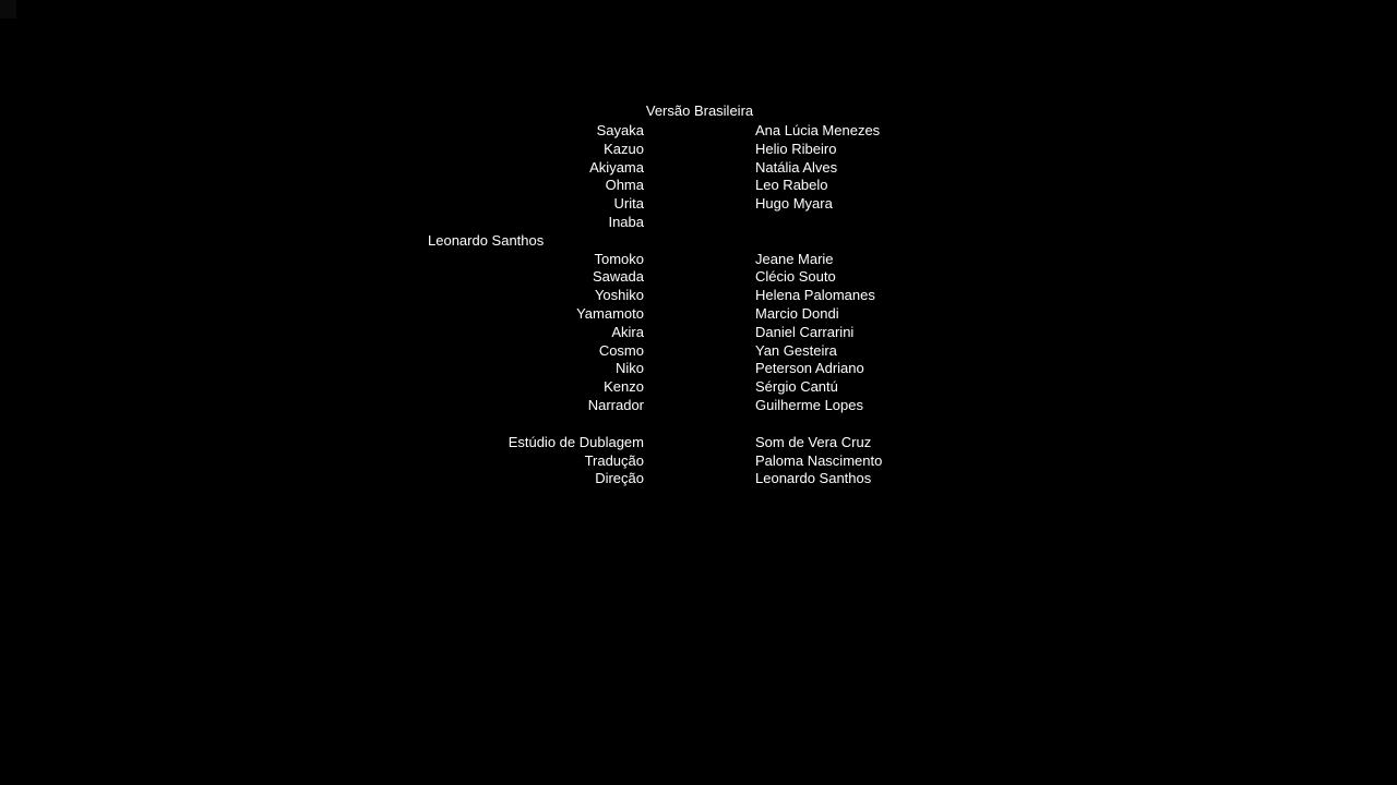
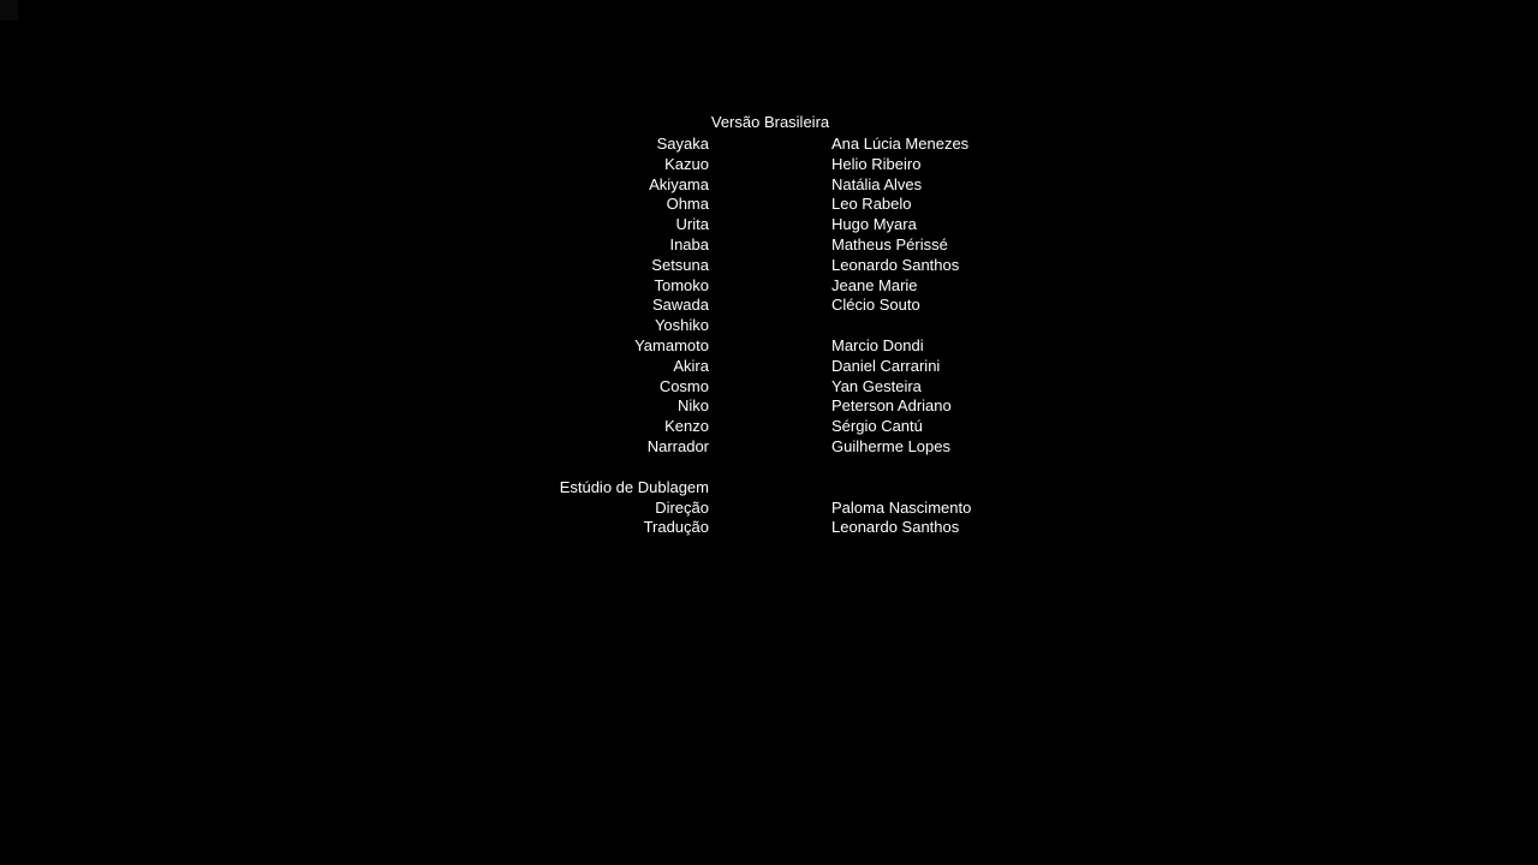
  Versão Brasileira
  Sayaka
  Ana Lúcia Menezes
  Kazuo
  Helio Ribeiro
  Akiyama
  Natália Alves
  Ohma
  Leo Rabelo
  Urita
  Hugo Myara
  Inaba
+ Matheus Périssé
+ Setsuna
  Leonardo Santhos
  Tomoko
  Jeane Marie
  Sawada
  Clécio Souto
  Yoshiko
- Helena Palomanes
  Yamamoto
  Marcio Dondi
  Akira
  Daniel Carrarini
  Cosmo
  Yan Gesteira
  Niko
  Peterson Adriano
  Kenzo
  Sérgio Cantú
  Narrador
  Guilherme Lopes
  Estúdio de Dublagem
- Som de Vera Cruz
- Tradução
+ Direção
  Paloma Nascimento
- Direção
+ Tradução
  Leonardo Santhos
